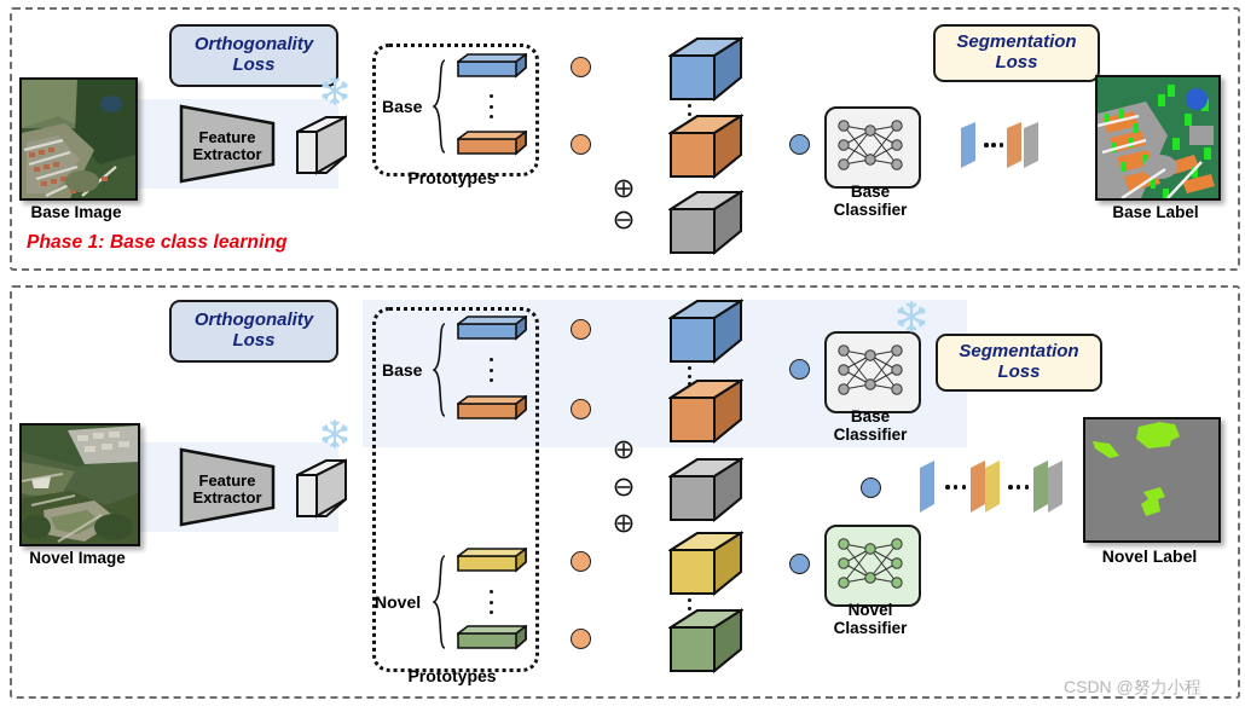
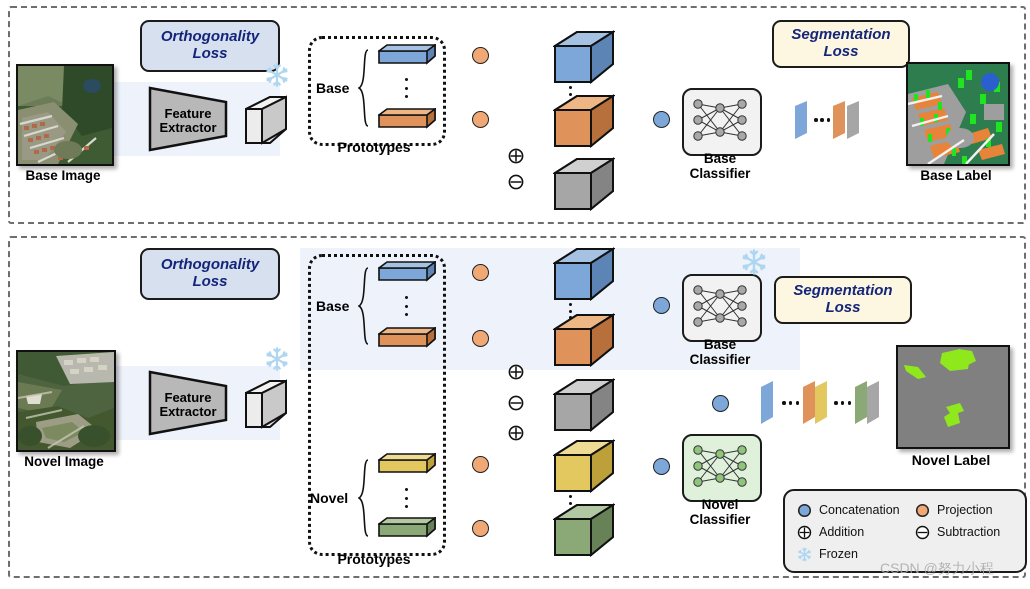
  Orthogonality
  Loss
  Base Image
  Feature
  Extractor
  Base
  Prototypes
  Base
  Classifier
  Segmentation
  Loss
  Base Label
- Phase 1: Base class learning
  Orthogonality
  Loss
  Novel Image
  Feature
  Extractor
  Base
  Novel
  Prototypes
  Base
  Classifier
  Novel
  Classifier
  Segmentation
  Loss
  Novel Label
+ Concatenation
+ Projection
+ Addition
+ Subtraction
+ Frozen
  CSDN @努力小程
